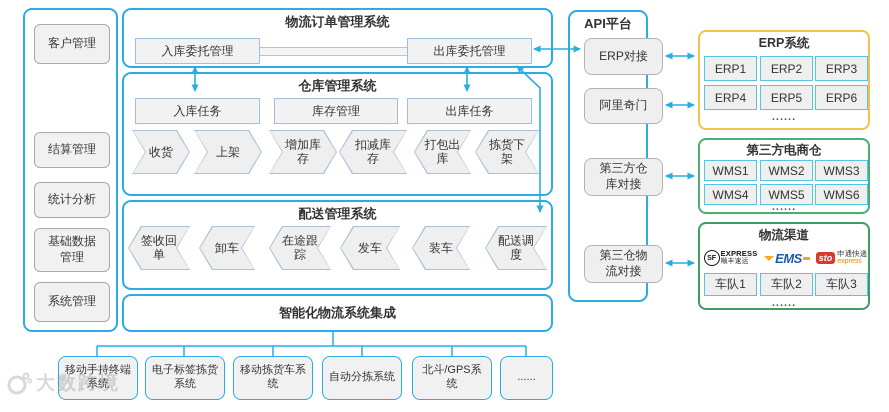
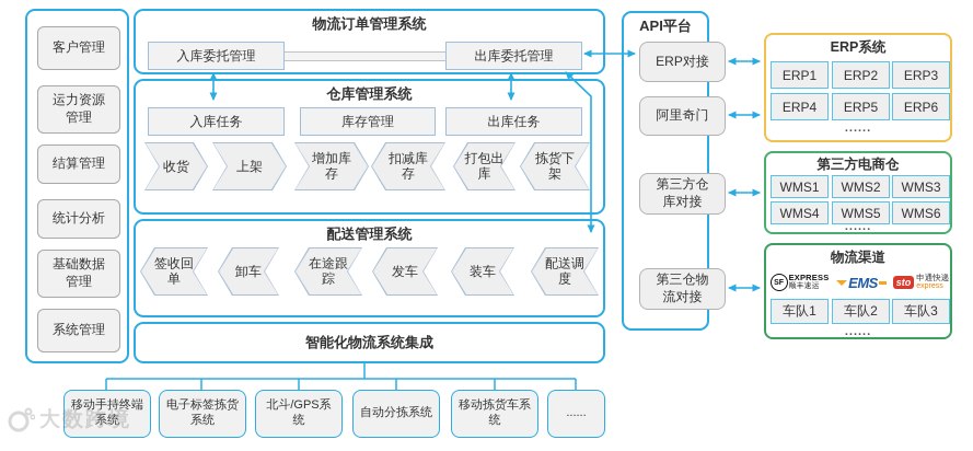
  客户管理
+ 运力资源管理
  结算管理
  统计分析
  基础数据管理
  系统管理
  物流订单管理系统
  入库委托管理
  出库委托管理
  仓库管理系统
  入库任务
  库存管理
  出库任务
  收货
  上架
  增加库存
  扣减库存
  打包出库
  拣货下架
  配送管理系统
  签收回单
  卸车
  在途跟踪
  发车
  装车
  配送调度
  智能化物流系统集成
  移动手持终端系统
  电子标签拣货系统
- 移动拣货车系统
+ 北斗/GPS系统
  自动分拣系统
- 北斗/GPS系统
+ 移动拣货车系统
  ......
  API平台
  ERP对接
  阿里奇门
  第三方仓库对接
  第三仓物流对接
  ERP系统
  ERP1
  ERP2
  ERP3
  ERP4
  ERP5
  ERP6
  ......
  第三方电商仓
  WMS1
  WMS2
  WMS3
  WMS4
  WMS5
  WMS6
  ......
  物流渠道
  EXPRESS
  EMS
  sto
  申通快递
  车队1
  车队2
  车队3
  ......
  大数跨境
